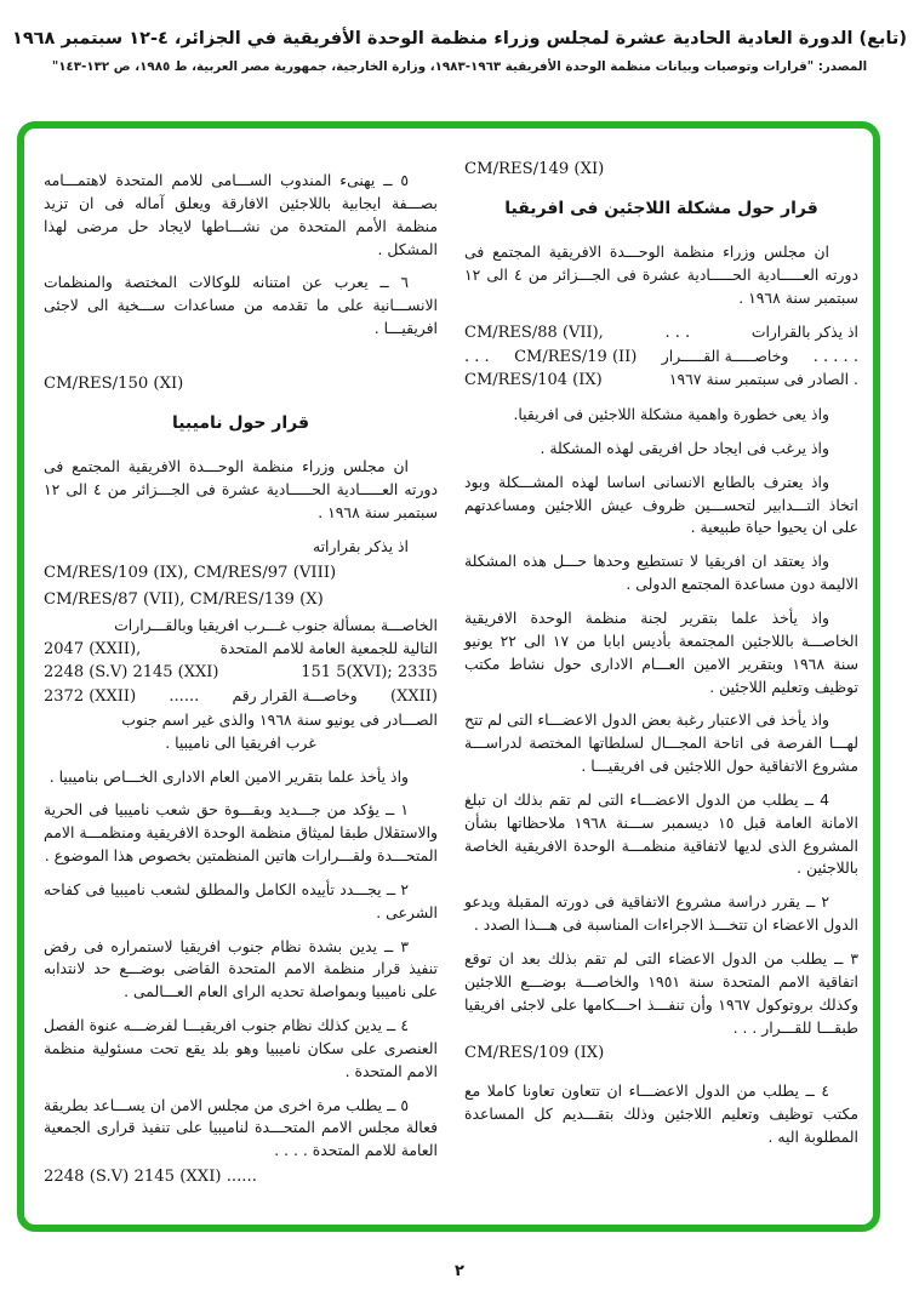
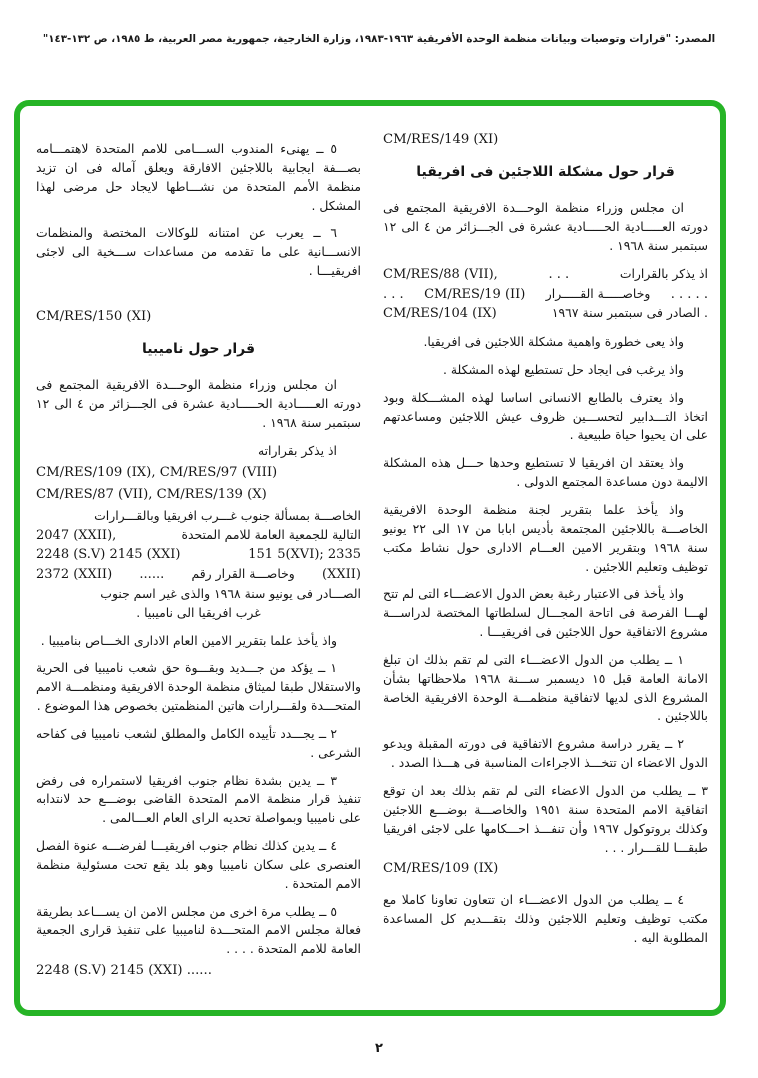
- (تابع) الدورة العادية الحادية عشرة لمجلس وزراء منظمة الوحدة الأفريقية في الجزائر، ٤-١٢ سبتمبر ١٩٦٨
  المصدر: "قرارات وتوصيات وبيانات منظمة الوحدة الأفريقية ١٩٦٣-١٩٨٣، وزارة الخارجية، جمهورية مصر العربية، ط ١٩٨٥، ص ١٣٢-١٤٣"
  CM/RES/149 (XI)
  قرار حول مشكلة اللاجئين فى افريقيا
  ان مجلس وزراء منظمة الوحـــدة الافريقية المجتمع فى دورته العـــــادية الحـــــادية عشرة فى الجـــزائر من ٤ الى ١٢ سبتمبر سنة ١٩٦٨ .
  CM/RES/88 (VII),
  . . .
  اذ يذكر بالقرارات
  . . .
  CM/RES/19 (II)
  وخاصـــــة القـــــرار
  . . . . .
  CM/RES/104 (IX)
  الصادر فى سبتمبر سنة ١٩٦٧ .
  واذ يعى خطورة واهمية مشكلة اللاجئين فى افريقيا.
- واذ يرغب فى ايجاد حل افريقى لهذه المشكلة .
+ واذ يرغب فى ايجاد حل تستطيع لهذه المشكلة .
  واذ يعترف بالطابع الانسانى اساسا لهذه المشـــكلة وبود اتخاذ التـــدابير لتحســـين ظروف عيش اللاجئين ومساعدتهم على ان يحيوا حياة طبيعية .
  واذ يعتقد ان افريقيا لا تستطيع وحدها حـــل هذه المشكلة الاليمة دون مساعدة المجتمع الدولى .
  واذ يأخذ علما بتقرير لجنة منظمة الوحدة الافريقية الخاصـــة باللاجئين المجتمعة بأديس ابابا من ١٧ الى ٢٢ يونيو سنة ١٩٦٨ وبتقرير الامين العـــام الادارى حول نشاط مكتب توظيف وتعليم اللاجئين .
  واذ يأخذ فى الاعتبار رغبة بعض الدول الاعضـــاء التى لم تتح لهـــا الفرصة فى اتاحة المجـــال لسلطاتها المختصة لدراســـة مشروع الاتفاقية حول اللاجئين فى افريقيـــا .
- 4 ــ يطلب من الدول الاعضـــاء التى لم تقم بذلك ان تبلغ الامانة العامة قبل ١٥ ديسمبر ســـنة ١٩٦٨ ملاحظاتها بشأن المشروع الذى لديها لاتفاقية منظمـــة الوحدة الافريقية الخاصة باللاجئين .
+ ١ ــ يطلب من الدول الاعضـــاء التى لم تقم بذلك ان تبلغ الامانة العامة قبل ١٥ ديسمبر ســـنة ١٩٦٨ ملاحظاتها بشأن المشروع الذى لديها لاتفاقية منظمـــة الوحدة الافريقية الخاصة باللاجئين .
  ٢ ــ يقرر دراسة مشروع الاتفاقية فى دورته المقبلة ويدعو الدول الاعضاء ان تتخـــذ الاجراءات المناسبة فى هـــذا الصدد .
  ٣ ــ يطلب من الدول الاعضاء التى لم تقم بذلك بعد ان توقع اتفاقية الامم المتحدة سنة ١٩٥١ والخاصـــة بوضـــع اللاجئين وكذلك بروتوكول ١٩٦٧ وأن تنفـــذ احـــكامها على لاجئى افريقيا طبقـــا للقـــرار . . .
  CM/RES/109 (IX)
  ٤ ــ يطلب من الدول الاعضـــاء ان تتعاون تعاونا كاملا مع مكتب توظيف وتعليم اللاجئين وذلك بتقـــديم كل المساعدة المطلوبة اليه .
  ٥ ــ يهنىء المندوب الســـامى للامم المتحدة لاهتمـــامه بصـــفة ايجابية باللاجئين الافارقة ويعلق آماله فى ان تزيد منظمة الأمم المتحدة من نشـــاطها لايجاد حل مرضى لهذا المشكل .
  ٦ ــ يعرب عن امتنانه للوكالات المختصة والمنظمات الانســـانية على ما تقدمه من مساعدات ســـخية الى لاجئى افريقيـــا .
  CM/RES/150 (XI)
  قرار حول ناميبيا
  ان مجلس وزراء منظمة الوحـــدة الافريقية المجتمع فى دورته العـــــادية الحـــــادية عشرة فى الجـــزائر من ٤ الى ١٢ سبتمبر سنة ١٩٦٨ .
  اذ يذكر بقراراته
  CM/RES/109 (IX), CM/RES/97 (VIII)
  CM/RES/87 (VII), CM/RES/139 (X)
  الخاصـــة بمسألة جنوب غـــرب افريقيا وبالقـــرارات
  2047 (XXII),
  التالية للجمعية العامة للامم المتحدة
  2248 (S.V) 2145 (XXI)
  151 5(XVI); 2335
  2372 (XXII)
  ......
  وخاصـــة القرار رقم
  (XXII)
  الصـــادر فى يونيو سنة ١٩٦٨ والذى غير اسم جنوب
  غرب افريقيا الى ناميبيا .
  واذ يأخذ علما بتقرير الامين العام الادارى الخـــاص بناميبيا .
  ١ ــ يؤكد من جـــديد وبقـــوة حق شعب ناميبيا فى الحرية والاستقلال طبقا لميثاق منظمة الوحدة الافريقية ومنظمـــة الامم المتحـــدة ولقـــرارات هاتين المنظمتين بخصوص هذا الموضوع .
  ٢ ــ يجـــدد تأييده الكامل والمطلق لشعب ناميبيا فى كفاحه الشرعى .
  ٣ ــ يدين بشدة نظام جنوب افريقيا لاستمراره فى رفض تنفيذ قرار منظمة الامم المتحدة القاضى بوضـــع حد لانتدابه على ناميبيا وبمواصلة تحديه الراى العام العـــالمى .
  ٤ ــ يدين كذلك نظام جنوب افريقيـــا لفرضـــه عنوة الفصل العنصرى على سكان ناميبيا وهو بلد يقع تحت مسئولية منظمة الامم المتحدة .
  ٥ ــ يطلب مرة اخرى من مجلس الامن ان يســـاعد بطريقة فعالة مجلس الامم المتحـــدة لناميبيا على تنفيذ قرارى الجمعية العامة للامم المتحدة . . . .
  2248 (S.V) 2145 (XXI) ......
  ٢
